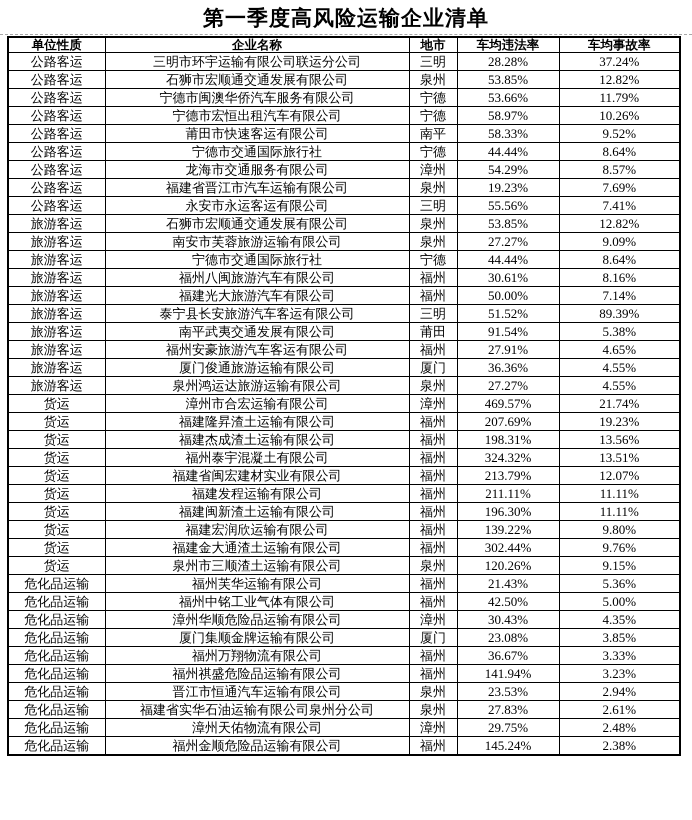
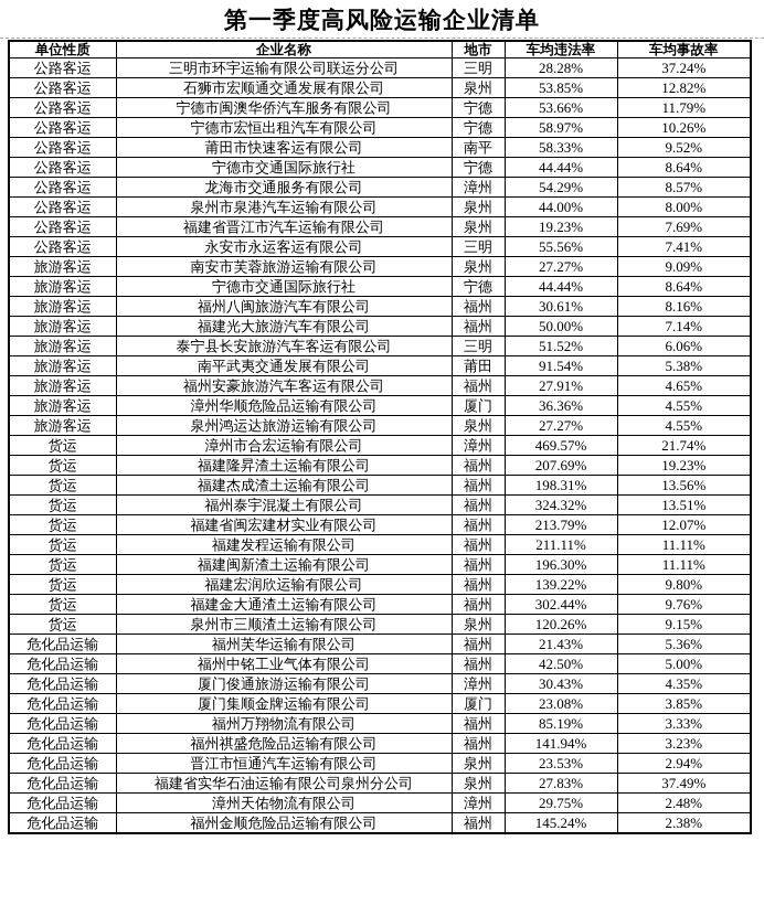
  第一季度高风险运输企业清单
  单位性质	企业名称	地市	车均违法率	车均事故率
  公路客运	三明市环宇运输有限公司联运分公司	三明	28.28%	37.24%
  公路客运	石狮市宏顺通交通发展有限公司	泉州	53.85%	12.82%
  公路客运	宁德市闽澳华侨汽车服务有限公司	宁德	53.66%	11.79%
  公路客运	宁德市宏恒出租汽车有限公司	宁德	58.97%	10.26%
  公路客运	莆田市快速客运有限公司	南平	58.33%	9.52%
  公路客运	宁德市交通国际旅行社	宁德	44.44%	8.64%
  公路客运	龙海市交通服务有限公司	漳州	54.29%	8.57%
+ 公路客运	泉州市泉港汽车运输有限公司	泉州	44.00%	8.00%
  公路客运	福建省晋江市汽车运输有限公司	泉州	19.23%	7.69%
  公路客运	永安市永运客运有限公司	三明	55.56%	7.41%
- 旅游客运	石狮市宏顺通交通发展有限公司	泉州	53.85%	12.82%
  旅游客运	南安市芙蓉旅游运输有限公司	泉州	27.27%	9.09%
  旅游客运	宁德市交通国际旅行社	宁德	44.44%	8.64%
  旅游客运	福州八闽旅游汽车有限公司	福州	30.61%	8.16%
  旅游客运	福建光大旅游汽车有限公司	福州	50.00%	7.14%
- 旅游客运	泰宁县长安旅游汽车客运有限公司	三明	51.52%	89.39%
+ 旅游客运	泰宁县长安旅游汽车客运有限公司	三明	51.52%	6.06%
  旅游客运	南平武夷交通发展有限公司	莆田	91.54%	5.38%
  旅游客运	福州安豪旅游汽车客运有限公司	福州	27.91%	4.65%
- 旅游客运	厦门俊通旅游运输有限公司	厦门	36.36%	4.55%
+ 旅游客运	漳州华顺危险品运输有限公司	厦门	36.36%	4.55%
  旅游客运	泉州鸿运达旅游运输有限公司	泉州	27.27%	4.55%
  货运	漳州市合宏运输有限公司	漳州	469.57%	21.74%
  货运	福建隆昇渣土运输有限公司	福州	207.69%	19.23%
  货运	福建杰成渣土运输有限公司	福州	198.31%	13.56%
  货运	福州泰宇混凝土有限公司	福州	324.32%	13.51%
  货运	福建省闽宏建材实业有限公司	福州	213.79%	12.07%
  货运	福建发程运输有限公司	福州	211.11%	11.11%
  货运	福建闽新渣土运输有限公司	福州	196.30%	11.11%
  货运	福建宏润欣运输有限公司	福州	139.22%	9.80%
  货运	福建金大通渣土运输有限公司	福州	302.44%	9.76%
  货运	泉州市三顺渣土运输有限公司	泉州	120.26%	9.15%
  危化品运输	福州芙华运输有限公司	福州	21.43%	5.36%
  危化品运输	福州中铭工业气体有限公司	福州	42.50%	5.00%
- 危化品运输	漳州华顺危险品运输有限公司	漳州	30.43%	4.35%
+ 危化品运输	厦门俊通旅游运输有限公司	漳州	30.43%	4.35%
  危化品运输	厦门集顺金牌运输有限公司	厦门	23.08%	3.85%
- 危化品运输	福州万翔物流有限公司	福州	36.67%	3.33%
+ 危化品运输	福州万翔物流有限公司	福州	85.19%	3.33%
  危化品运输	福州祺盛危险品运输有限公司	福州	141.94%	3.23%
  危化品运输	晋江市恒通汽车运输有限公司	泉州	23.53%	2.94%
- 危化品运输	福建省实华石油运输有限公司泉州分公司	泉州	27.83%	2.61%
+ 危化品运输	福建省实华石油运输有限公司泉州分公司	泉州	27.83%	37.49%
  危化品运输	漳州天佑物流有限公司	漳州	29.75%	2.48%
  危化品运输	福州金顺危险品运输有限公司	福州	145.24%	2.38%
